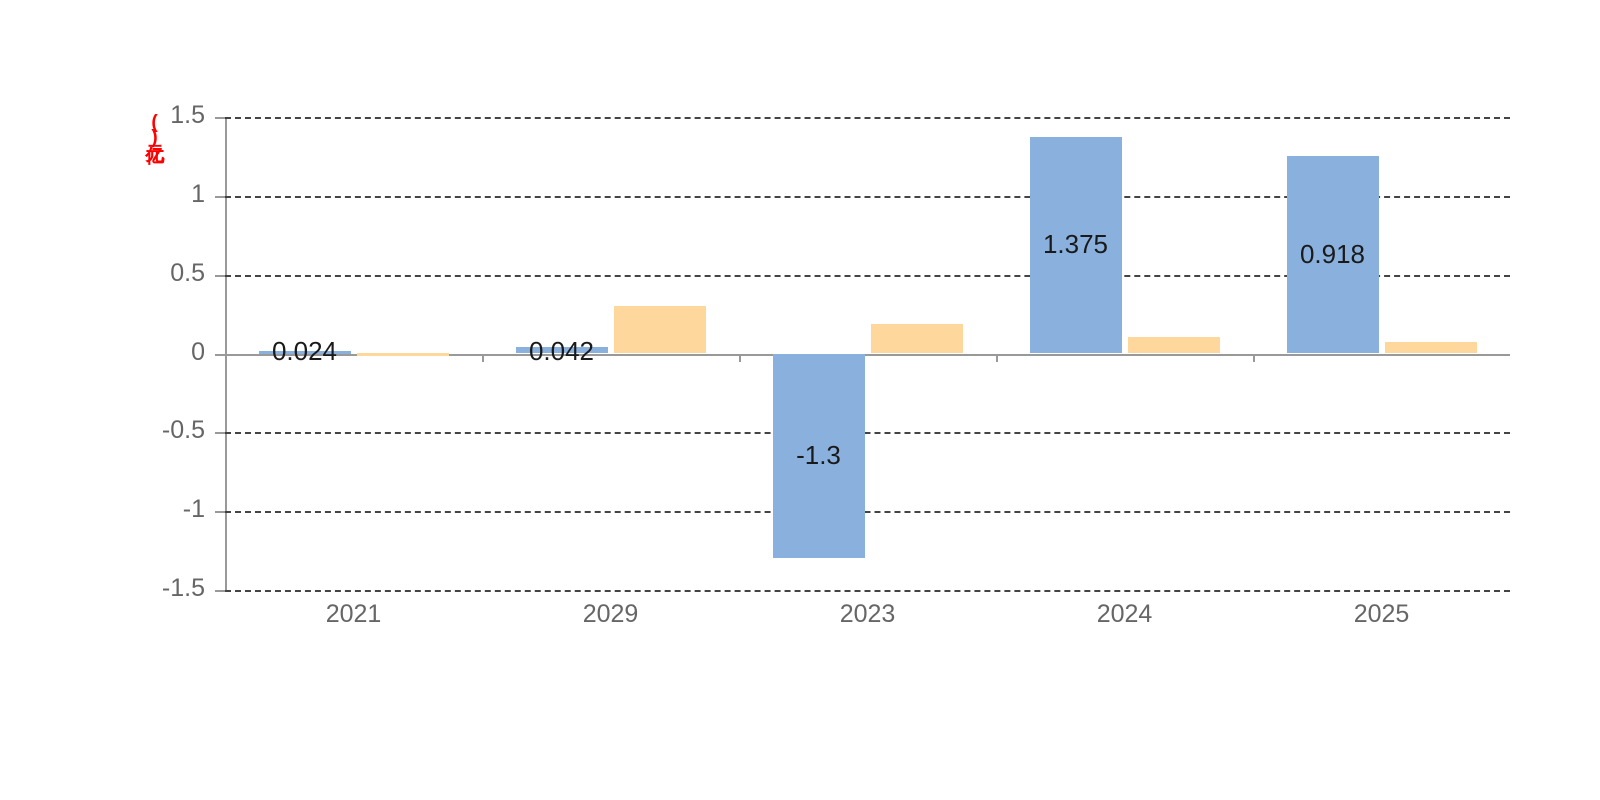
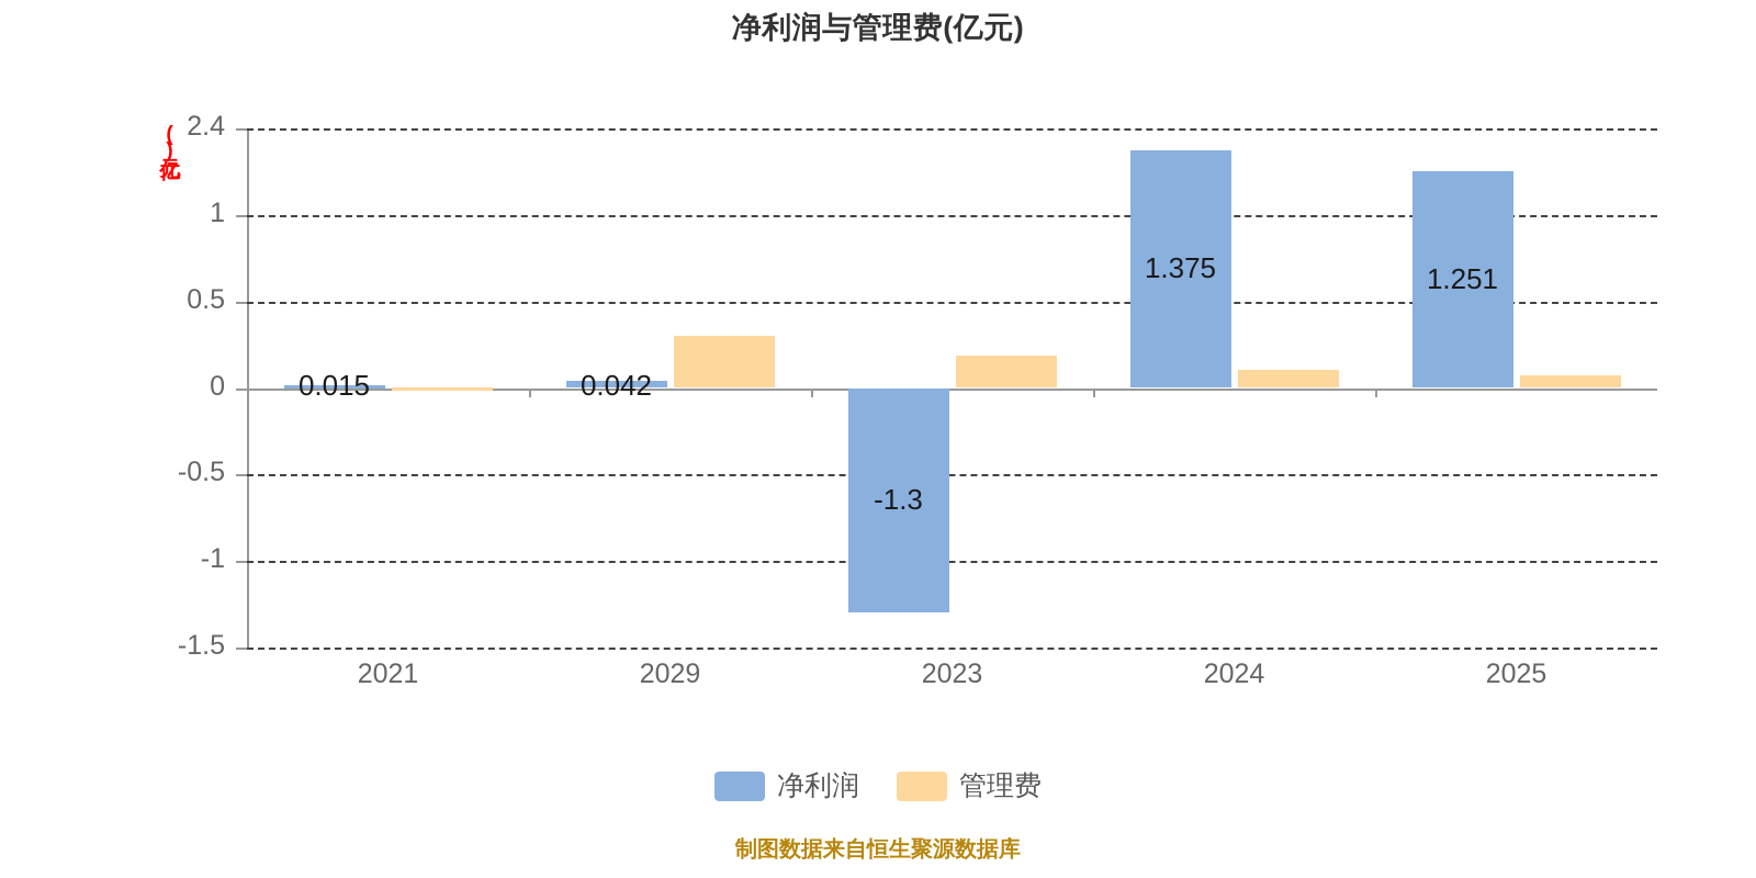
+ 净利润与管理费(亿元)
- 1.5
+ 2.4
  1
  0.5
  0
  -0.5
  -1
  -1.5
  2021
  2029
  2023
  2024
  2025
- 0.024
+ 0.015
  0.042
  -1.3
  1.375
- 0.918
+ 1.251
+ 净利润
+ 管理费
+ 制图数据来自恒生聚源数据库
